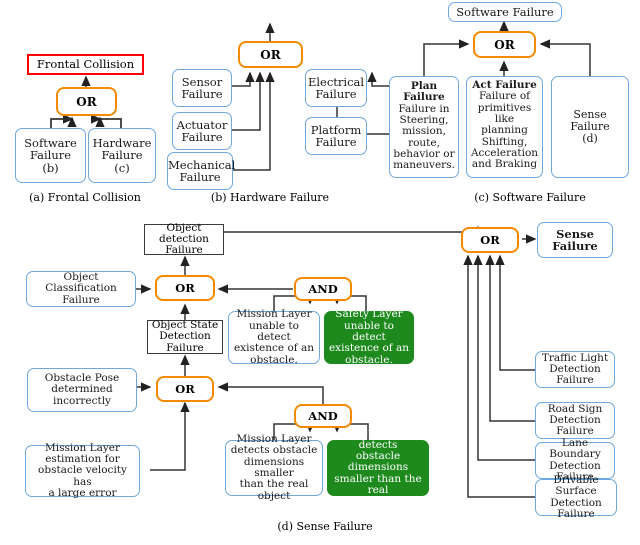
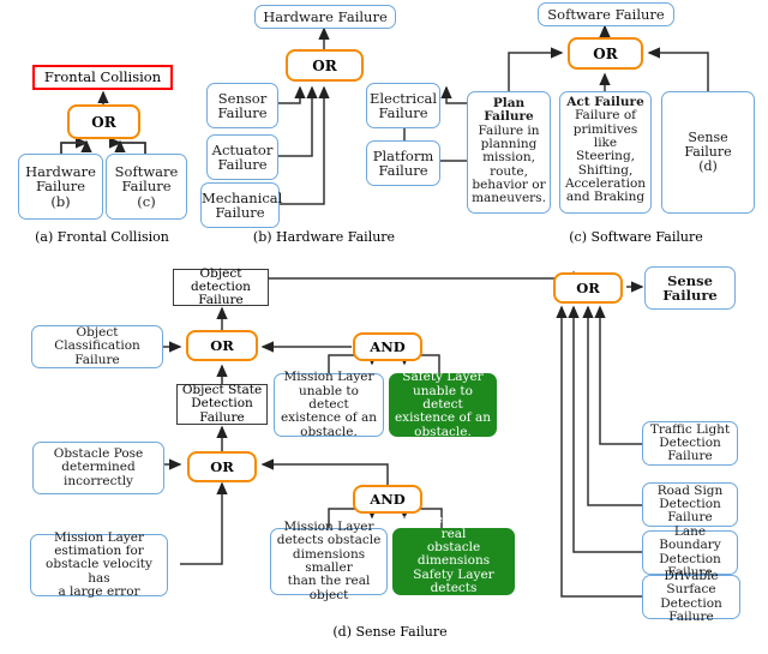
  Frontal Collision
  OR
- Software
+ Hardware
  Failure
  (b)
- Hardware
+ Software
  Failure
  (c)
  (a) Frontal Collision
+ Hardware Failure
  OR
  Sensor
  Failure
  Actuator
  Failure
  Mechanical
  Failure
  Electrical
  Failure
  Platform
  Failure
  (b) Hardware Failure
  Software Failure
  OR
  Plan Failure
  Failure in
- Steering,
+ planning
  mission, route,
  behavior or
  maneuvers.
  Act Failure
  Failure of
  primitives like
- planning
+ Steering,
  Shifting,
  Acceleration
  and Braking
  Sense Failure
  (d)
  (c) Software Failure
  Object detection
  Failure
  OR
  Object Classification
  Failure
  AND
  Object State
  Detection Failure
  Mission Layer
  unable to detect
  existence of an
  obstacle.
  Safety Layer
  unable to detect
  existence of an
  obstacle.
  Obstacle Pose
  determined
  incorrectly
  OR
  AND
  Mission Layer
  estimation for
  obstacle velocity has
  a large error
  Mission Layer
  detects obstacle
  dimensions smaller
  than the real object
- Safety Layer detects
+ smaller than the real
  obstacle dimensions
- smaller than the real
+ Safety Layer detects
  object
  OR
  Sense Failure
  Traffic Light
  Detection Failure
  Road Sign
  Detection Failure
  Lane Boundary
  Detection Failure
  Drivable Surface
  Detection Failure
  (d) Sense Failure
